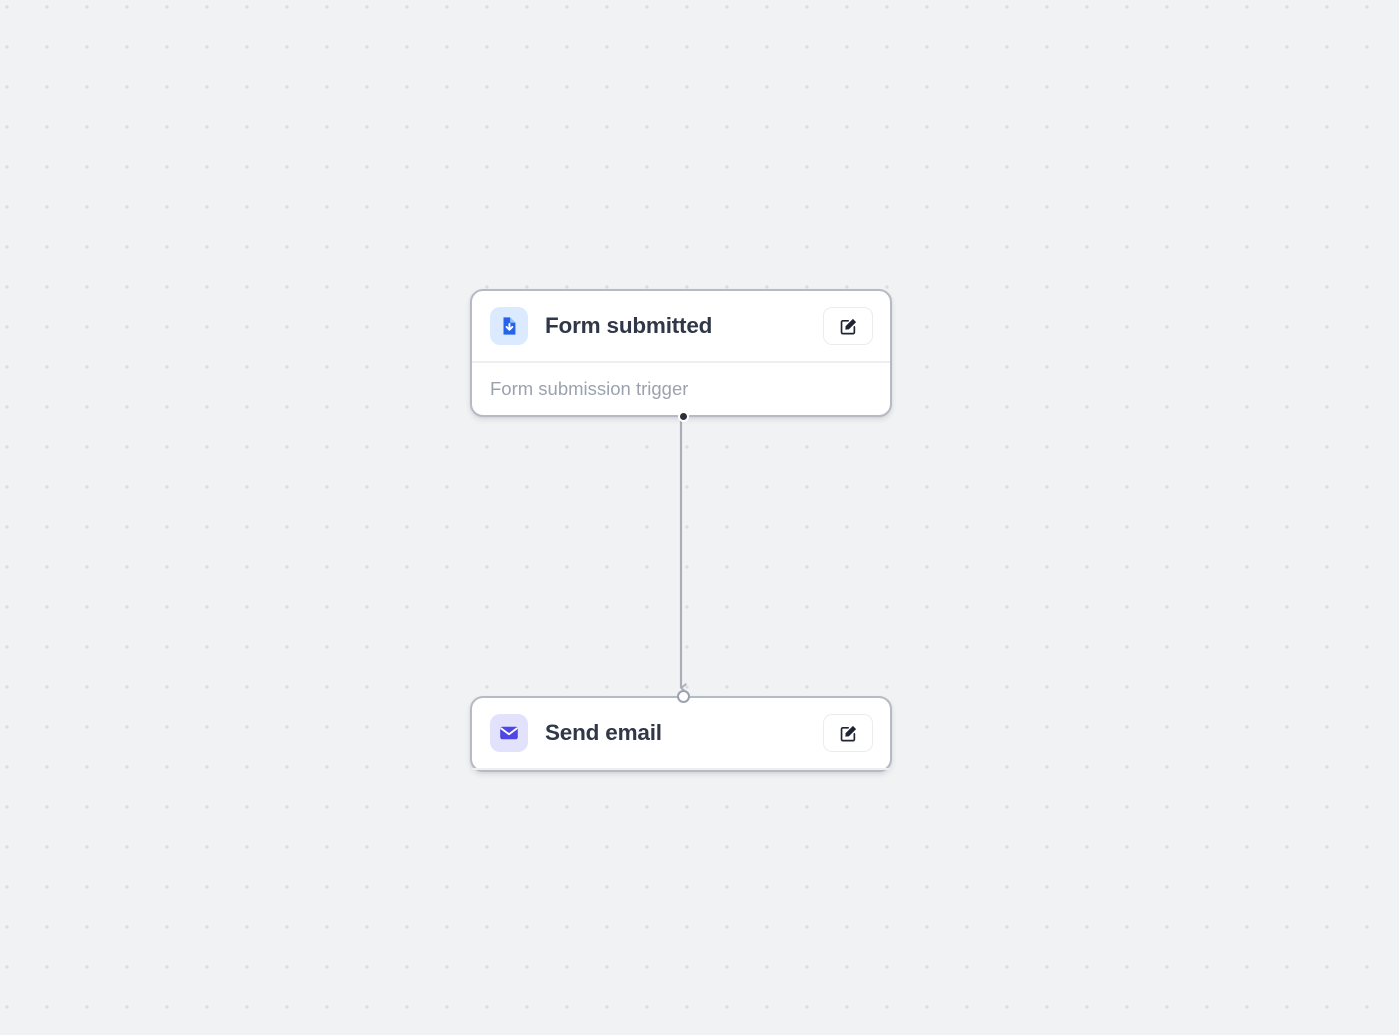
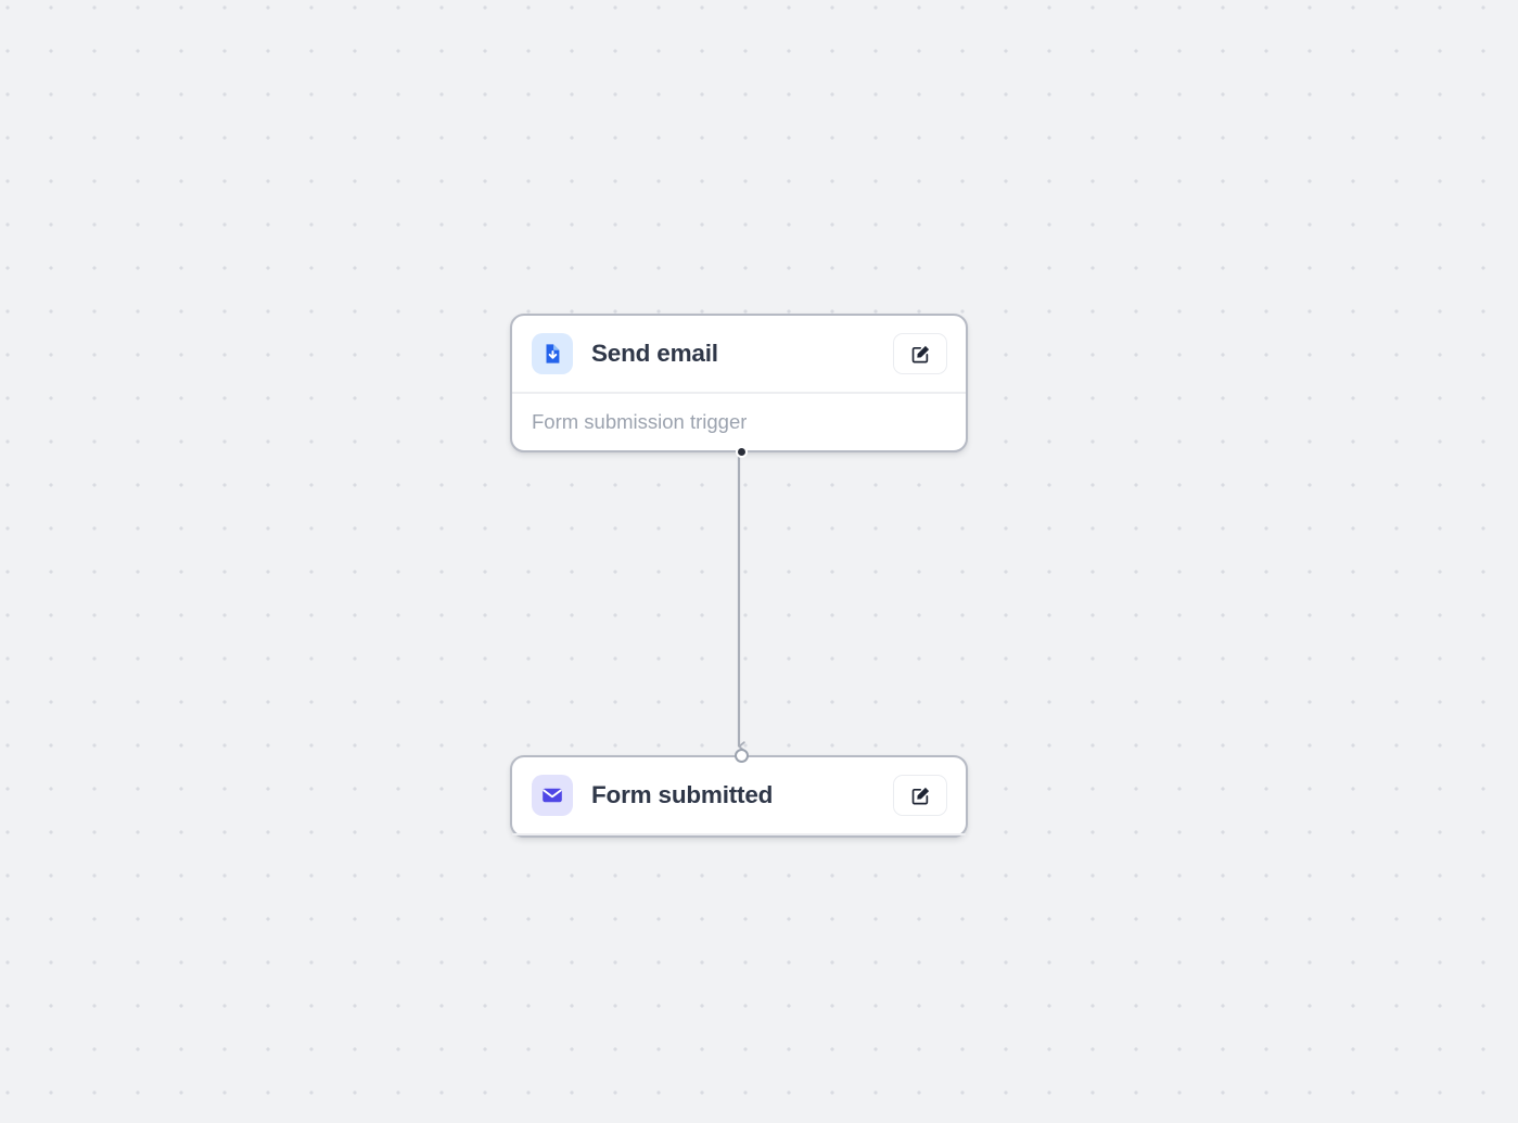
- Form submitted
+ Send email
  Form submission trigger
- Send email
+ Form submitted
